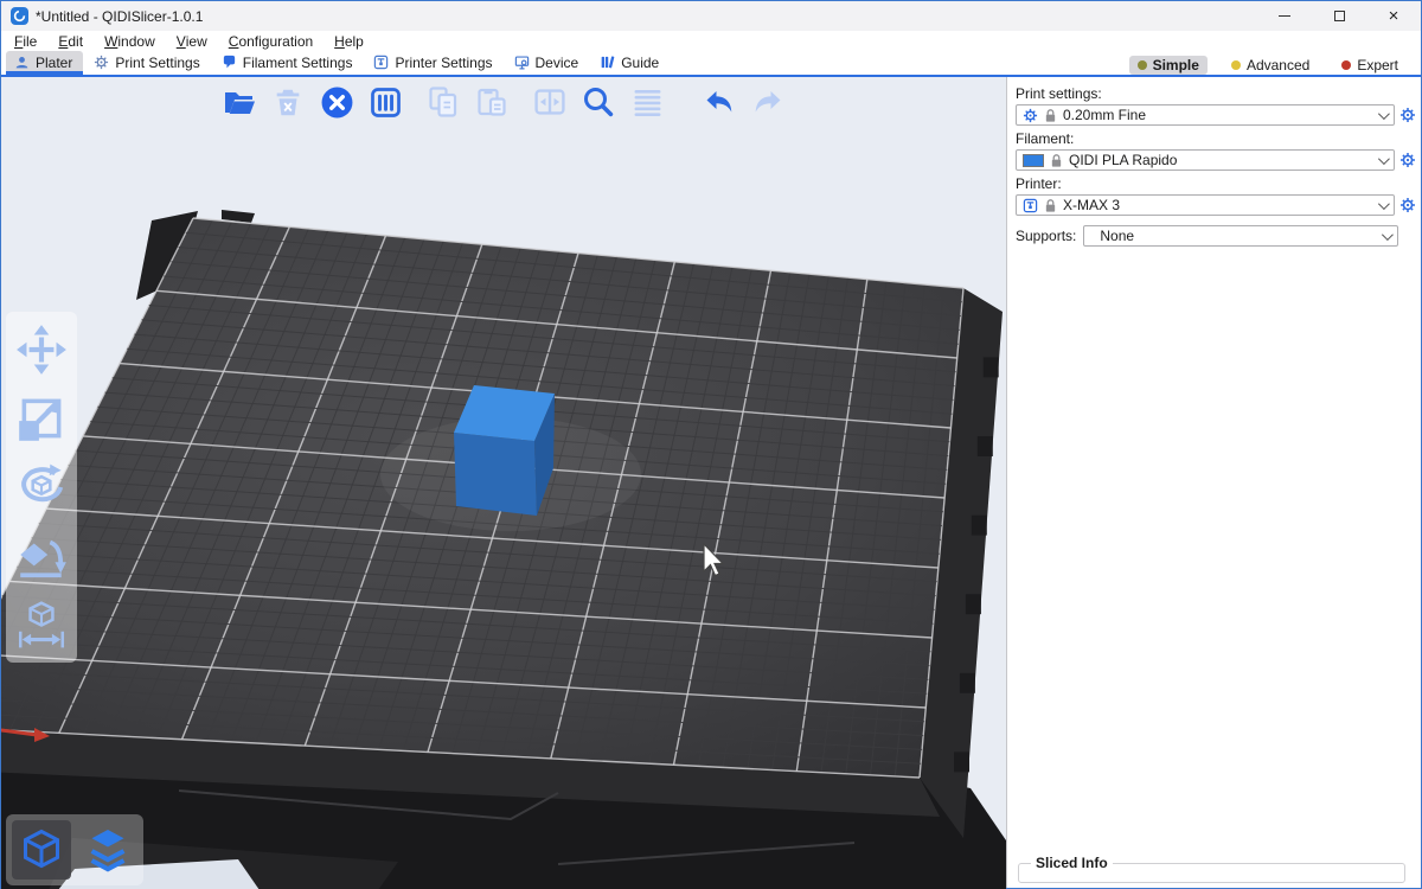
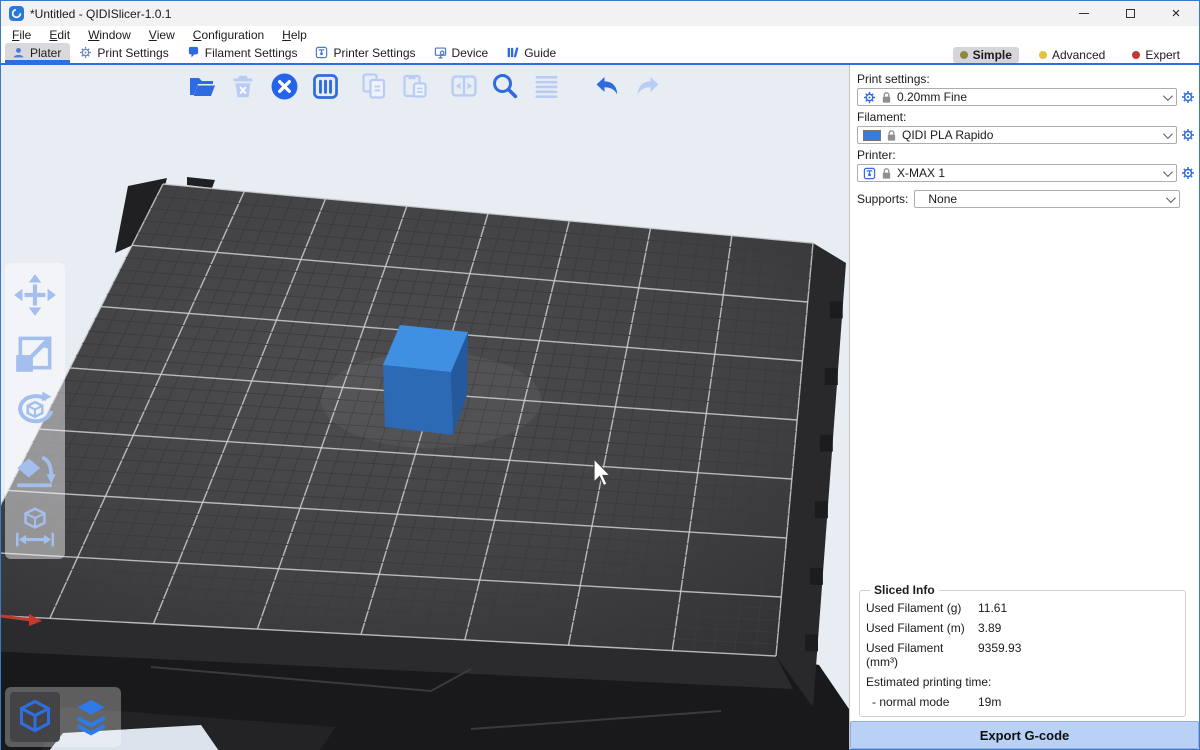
  *Untitled - QIDISlicer-1.0.1
  ×
  F
  ile
  E
  dit
  W
  indow
  V
  iew
  C
  onfiguration
  H
  elp
  Plater
  Print Settings
  Filament Settings
  Printer Settings
  Device
  Guide
  Simple
  Advanced
  Expert
  Print settings:
  0.20mm Fine
  Filament:
  QIDI PLA Rapido
  Printer:
- X-MAX 3
+ X-MAX 1
  Supports:
  None
  Sliced Info
+ Used Filament (g)
+ 11.61
+ Used Filament (m)
+ 3.89
+ Used Filament (mm³)
+ 9359.93
+ Estimated printing time:
+ - normal mode
+ 19m
+ Export G-code
